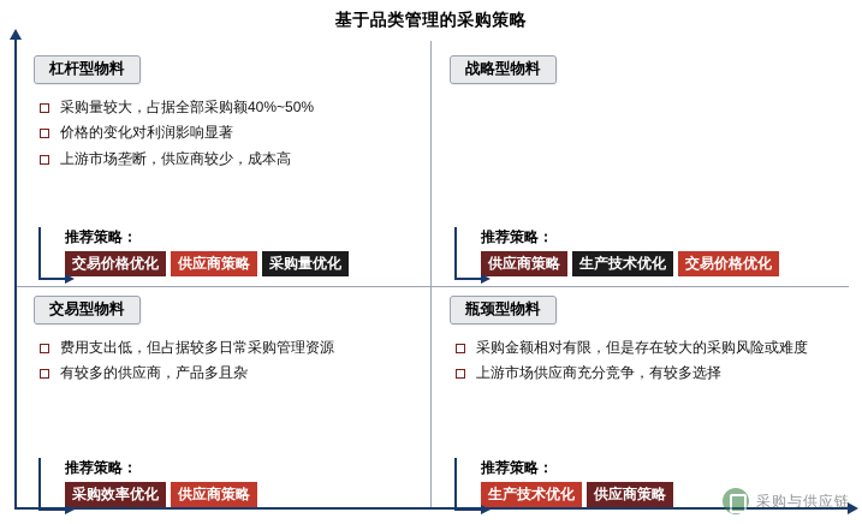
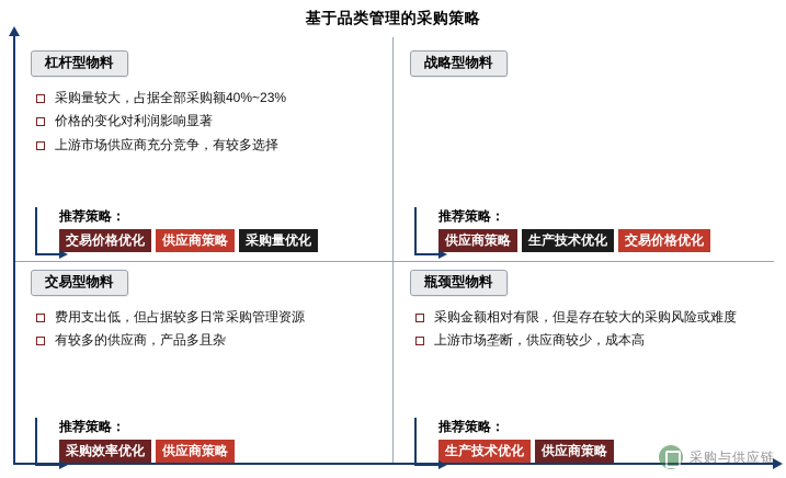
  基于品类管理的采购策略
  杠杆型物料
- 采购量较大，占据全部采购额40%~50%
+ 采购量较大，占据全部采购额40%~23%
  价格的变化对利润影响显著
- 上游市场垄断，供应商较少，成本高
+ 上游市场供应商充分竞争，有较多选择
  推荐策略：
  交易价格优化
  供应商策略
  采购量优化
  战略型物料
  推荐策略：
  供应商策略
  生产技术优化
  交易价格优化
  交易型物料
  费用支出低，但占据较多日常采购管理资源
  有较多的供应商，产品多且杂
  推荐策略：
  采购效率优化
  供应商策略
  瓶颈型物料
  采购金额相对有限，但是存在较大的采购风险或难度
- 上游市场供应商充分竞争，有较多选择
+ 上游市场垄断，供应商较少，成本高
  推荐策略：
  生产技术优化
  供应商策略
  采购与供应链
